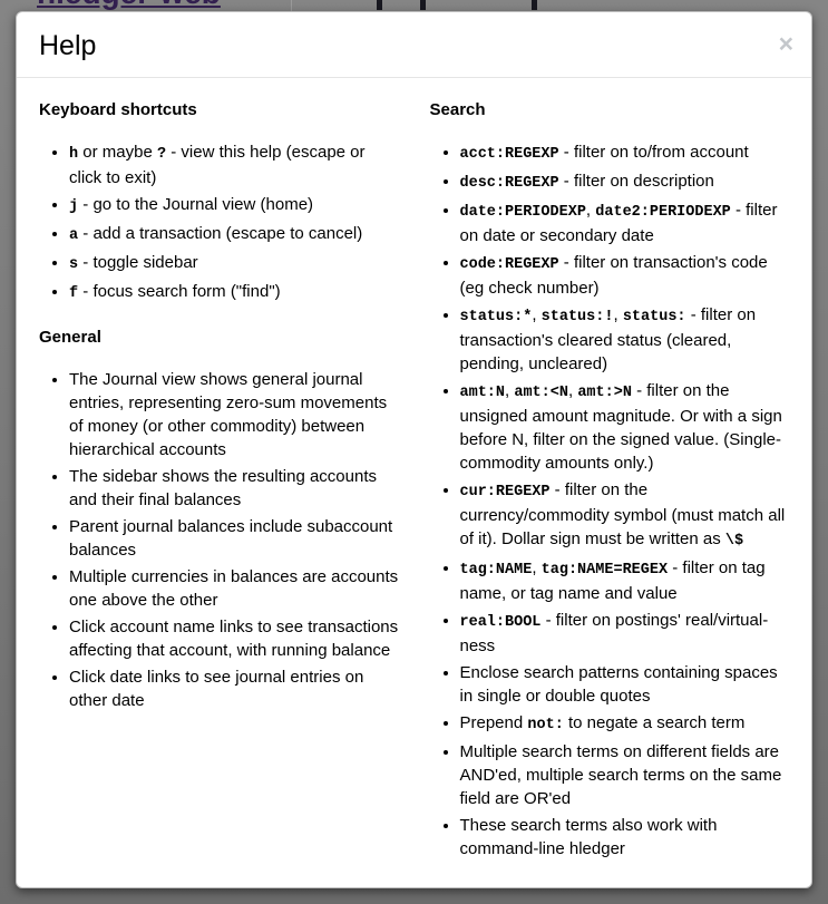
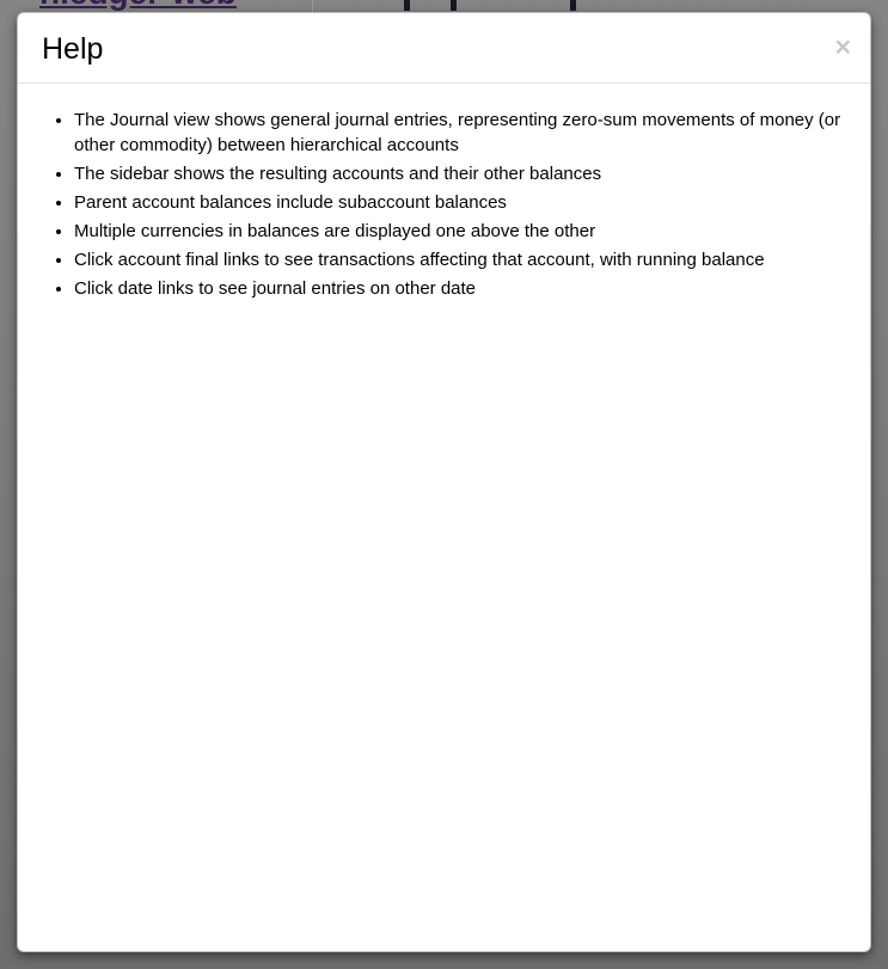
  Help
  ×
- Keyboard shortcuts
- h or maybe ? - view this help (escape or click to exit)
- j - go to the Journal view (home)
- a - add a transaction (escape to cancel)
- s - toggle sidebar
- f - focus search form ("find")
- General
  The Journal view shows general journal entries, representing zero-sum movements of money (or other commodity) between hierarchical accounts
- The sidebar shows the resulting accounts and their final balances
+ The sidebar shows the resulting accounts and their other balances
- Parent journal balances include subaccount balances
+ Parent account balances include subaccount balances
- Multiple currencies in balances are accounts one above the other
+ Multiple currencies in balances are displayed one above the other
- Click account name links to see transactions affecting that account, with running balance
+ Click account final links to see transactions affecting that account, with running balance
  Click date links to see journal entries on other date
- Search
- acct:REGEXP - filter on to/from account
- desc:REGEXP - filter on description
- date:PERIODEXP, date2:PERIODEXP - filter on date or secondary date
- code:REGEXP - filter on transaction's code (eg check number)
- status:*, status:!, status: - filter on transaction's cleared status (cleared, pending, uncleared)
- amt:N, amt:<N, amt:>N - filter on the unsigned amount magnitude. Or with a sign before N, filter on the signed value. (Single-commodity amounts only.)
- cur:REGEXP - filter on the currency/commodity symbol (must match all of it). Dollar sign must be written as \$
- tag:NAME, tag:NAME=REGEX - filter on tag name, or tag name and value
- real:BOOL - filter on postings' real/virtual-ness
- Enclose search patterns containing spaces in single or double quotes
- Prepend not: to negate a search term
- Multiple search terms on different fields are AND'ed, multiple search terms on the same field are OR'ed
- These search terms also work with command-line hledger
